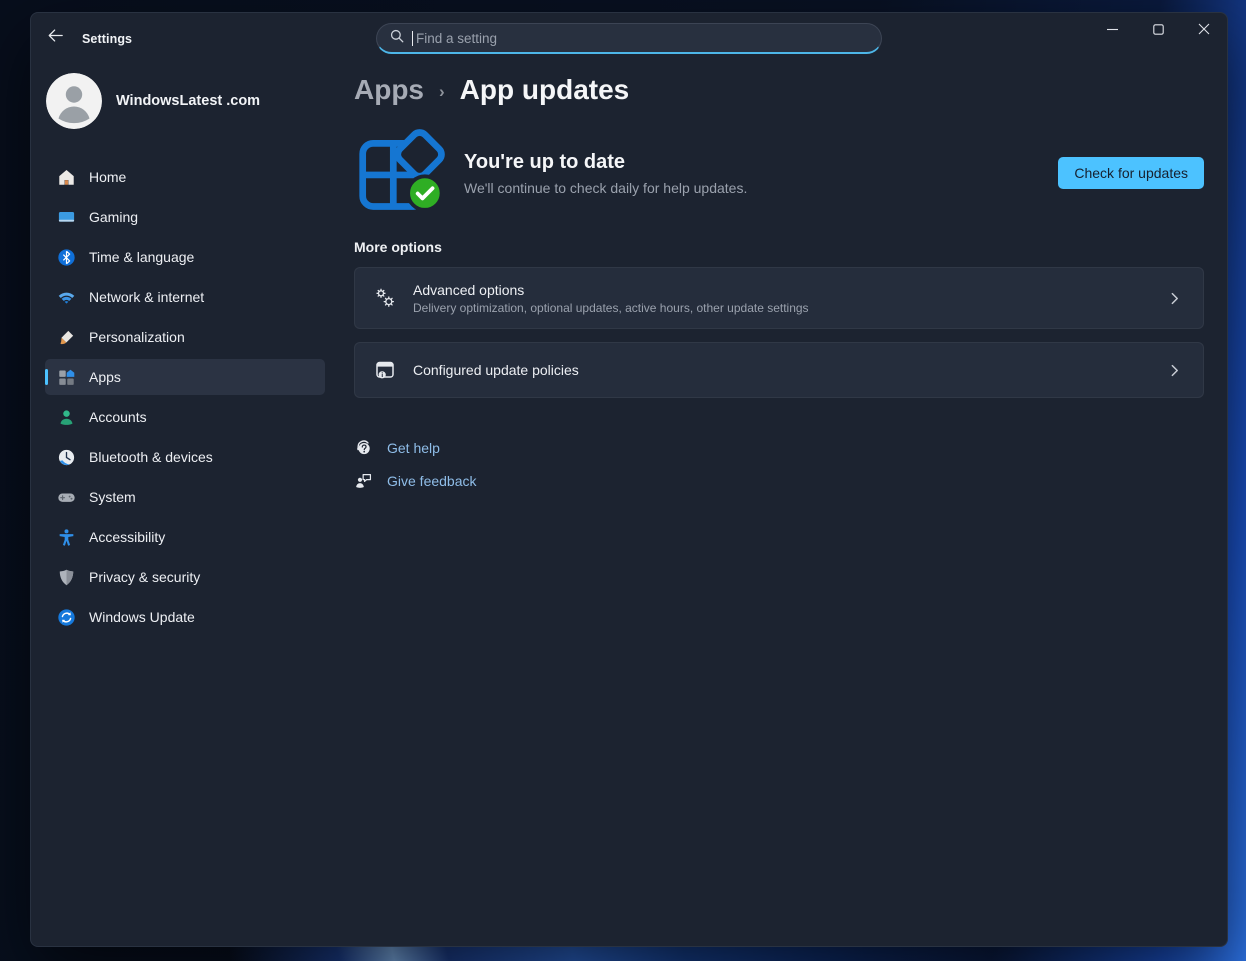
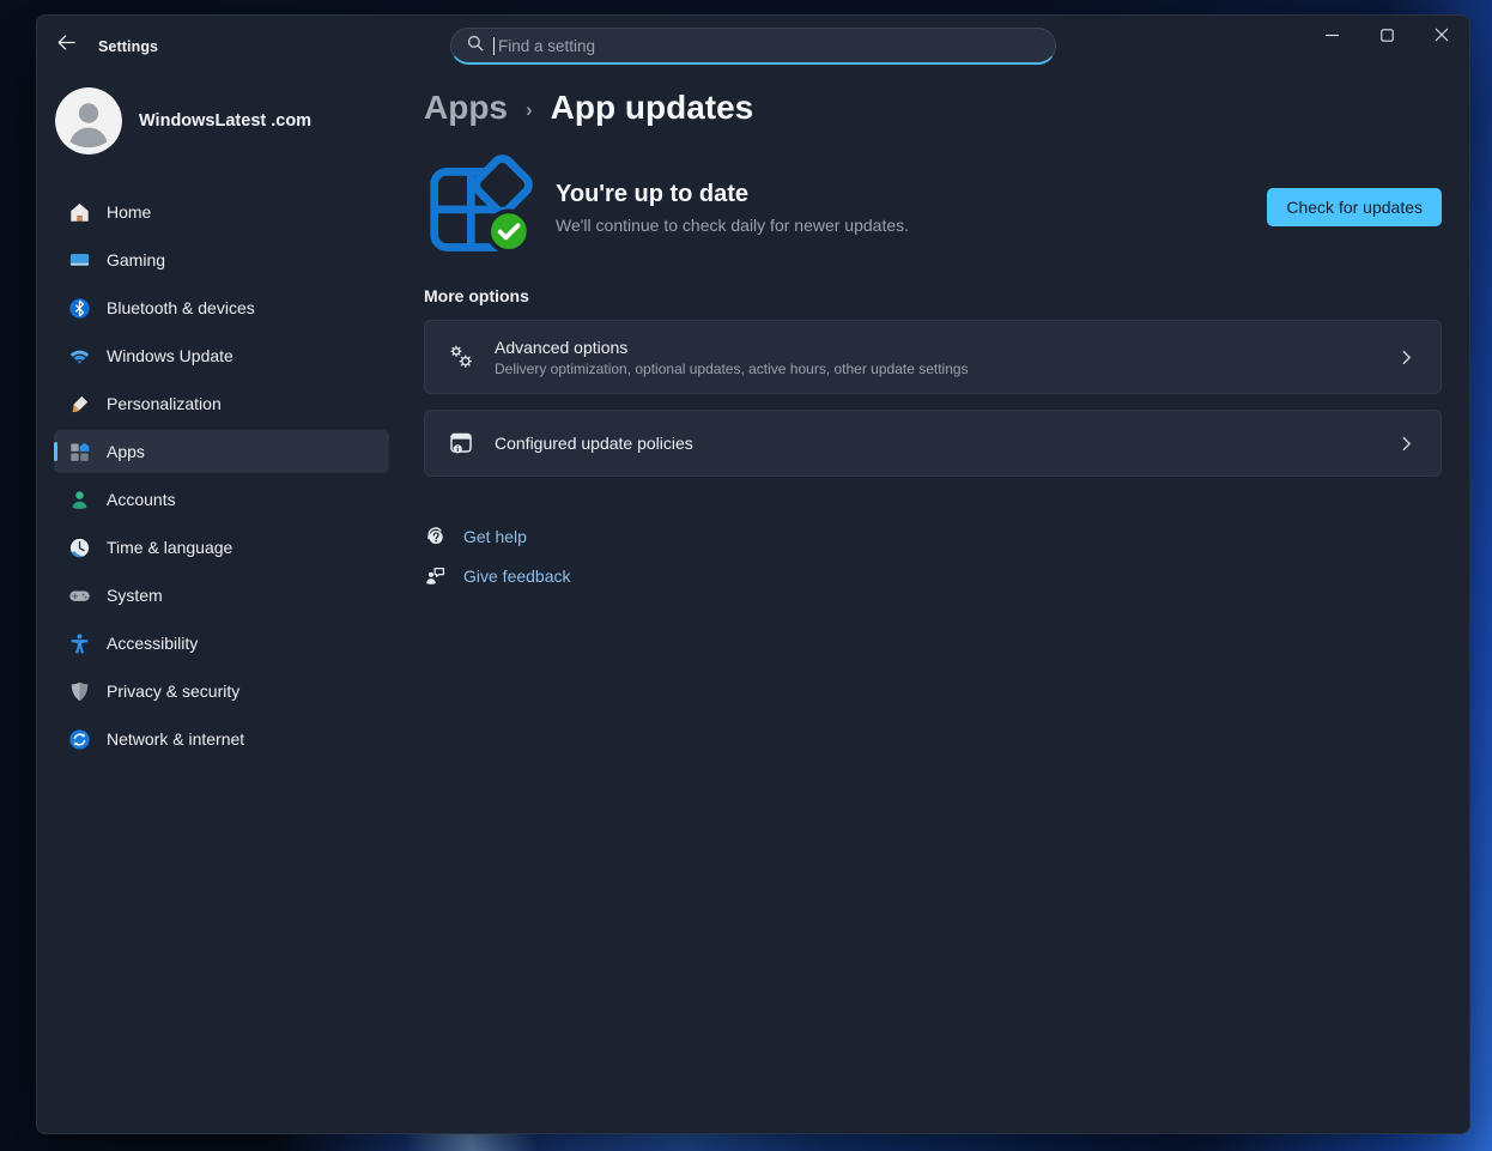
  Settings
  Find a setting
  WindowsLatest .com
  Home
  Gaming
- Time & language
+ Bluetooth & devices
- Network & internet
+ Windows Update
  Personalization
  Apps
  Accounts
- Bluetooth & devices
+ Time & language
  System
  Accessibility
  Privacy & security
- Windows Update
+ Network & internet
  Apps
  ›
  App updates
  You're up to date
- We'll continue to check daily for help updates.
+ We'll continue to check daily for newer updates.
  Check for updates
  More options
  Advanced options
  Delivery optimization, optional updates, active hours, other update settings
  Configured update policies
  Get help
  Give feedback
